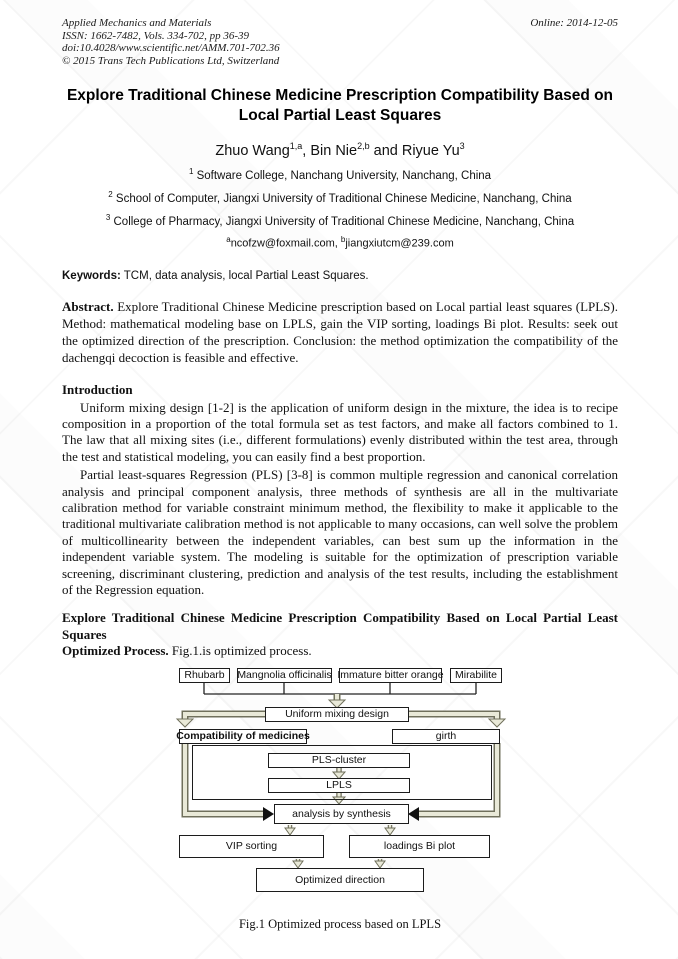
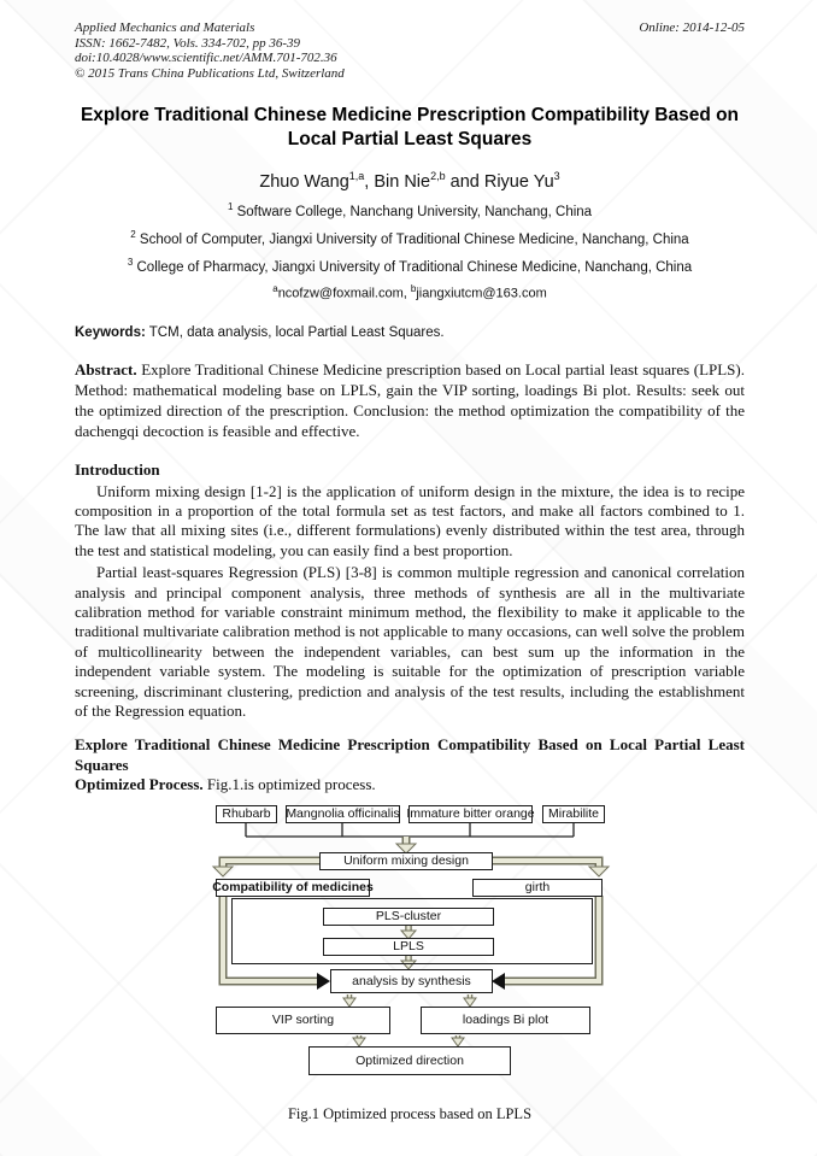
  Applied Mechanics and Materials
  ISSN: 1662-7482, Vols. 334-702, pp 36-39
  doi:10.4028/www.scientific.net/AMM.701-702.36
- © 2015 Trans Tech Publications Ltd, Switzerland
+ © 2015 Trans China Publications Ltd, Switzerland
  Online: 2014-12-05
  Explore Traditional Chinese Medicine Prescription Compatibility Based on Local Partial Least Squares
  Zhuo Wang1,a, Bin Nie2,b and Riyue Yu3
  1 Software College, Nanchang University, Nanchang, China
  2 School of Computer, Jiangxi University of Traditional Chinese Medicine, Nanchang, China
  3 College of Pharmacy, Jiangxi University of Traditional Chinese Medicine, Nanchang, China
- ancofzw@foxmail.com, bjiangxiutcm@239.com
+ ancofzw@foxmail.com, bjiangxiutcm@163.com
  Keywords: TCM, data analysis, local Partial Least Squares.
  Abstract. Explore Traditional Chinese Medicine prescription based on Local partial least squares (LPLS). Method: mathematical modeling base on LPLS, gain the VIP sorting, loadings Bi plot. Results: seek out the optimized direction of the prescription. Conclusion: the method optimization the compatibility of the dachengqi decoction is feasible and effective.
  Introduction
  Uniform mixing design [1-2] is the application of uniform design in the mixture, the idea is to recipe composition in a proportion of the total formula set as test factors, and make all factors combined to 1. The law that all mixing sites (i.e., different formulations) evenly distributed within the test area, through the test and statistical modeling, you can easily find a best proportion.
  Partial least-squares Regression (PLS) [3-8] is common multiple regression and canonical correlation analysis and principal component analysis, three methods of synthesis are all in the multivariate calibration method for variable constraint minimum method, the flexibility to make it applicable to the traditional multivariate calibration method is not applicable to many occasions, can well solve the problem of multicollinearity between the independent variables, can best sum up the information in the independent variable system. The modeling is suitable for the optimization of prescription variable screening, discriminant clustering, prediction and analysis of the test results, including the establishment of the Regression equation.
  Explore Traditional Chinese Medicine Prescription Compatibility Based on Local Partial Least Squares
  Optimized Process. Fig.1.is optimized process.
  Rhubarb
  Mangnolia officinalis
  Immature bitter orange
  Mirabilite
  Uniform mixing design
  Compatibility of medicines
  girth
  PLS-cluster
  LPLS
  analysis by synthesis
  VIP sorting
  loadings Bi plot
  Optimized direction
  Fig.1 Optimized process based on LPLS
